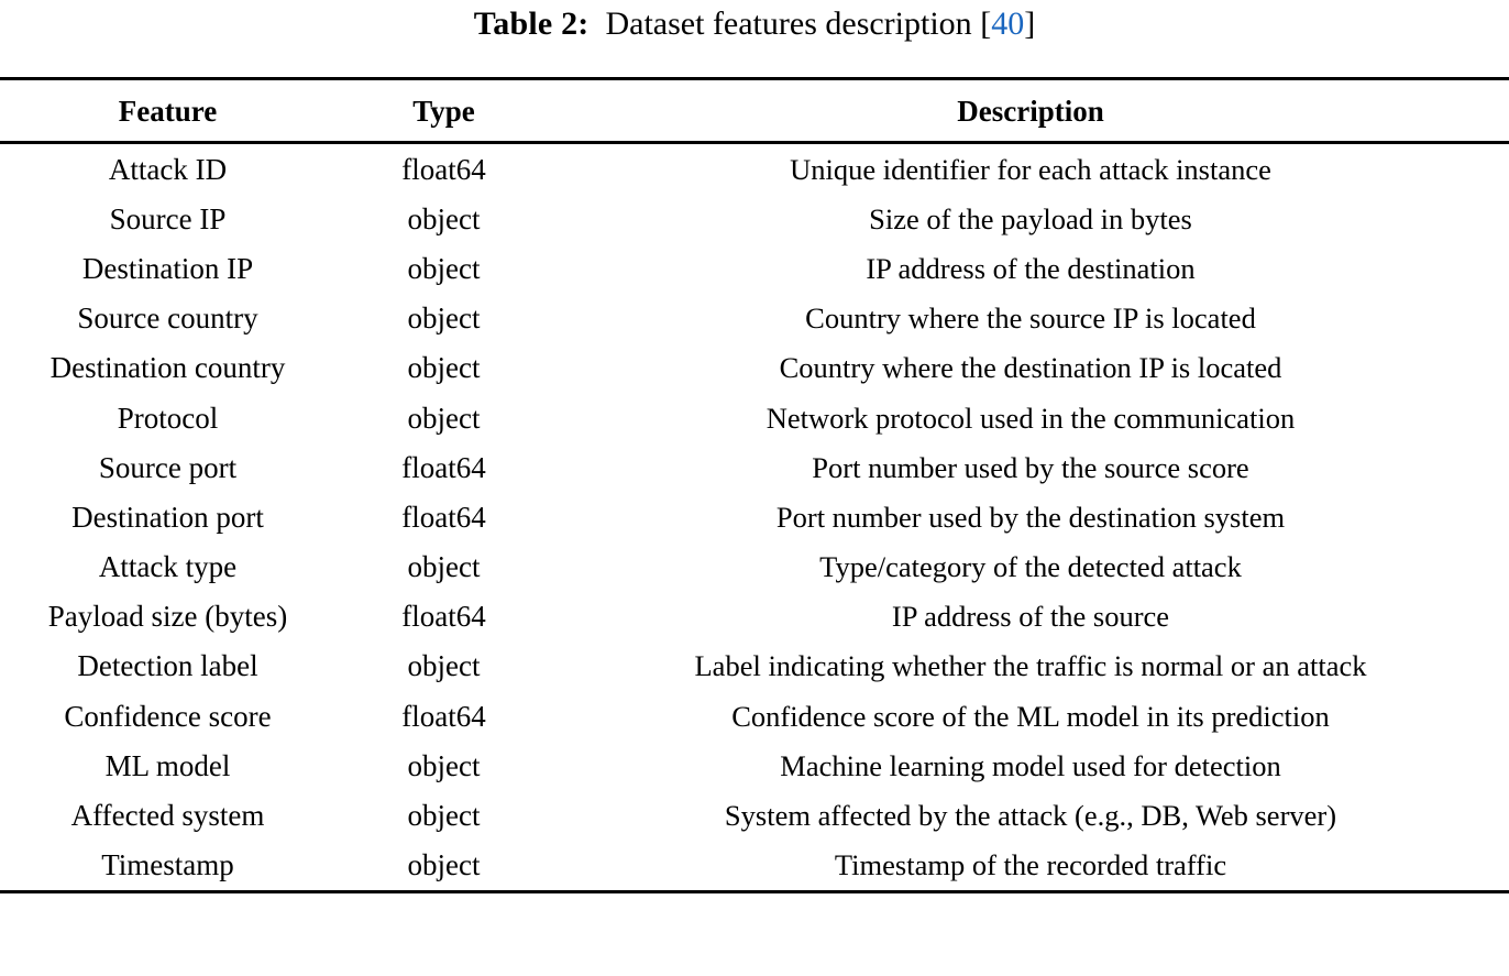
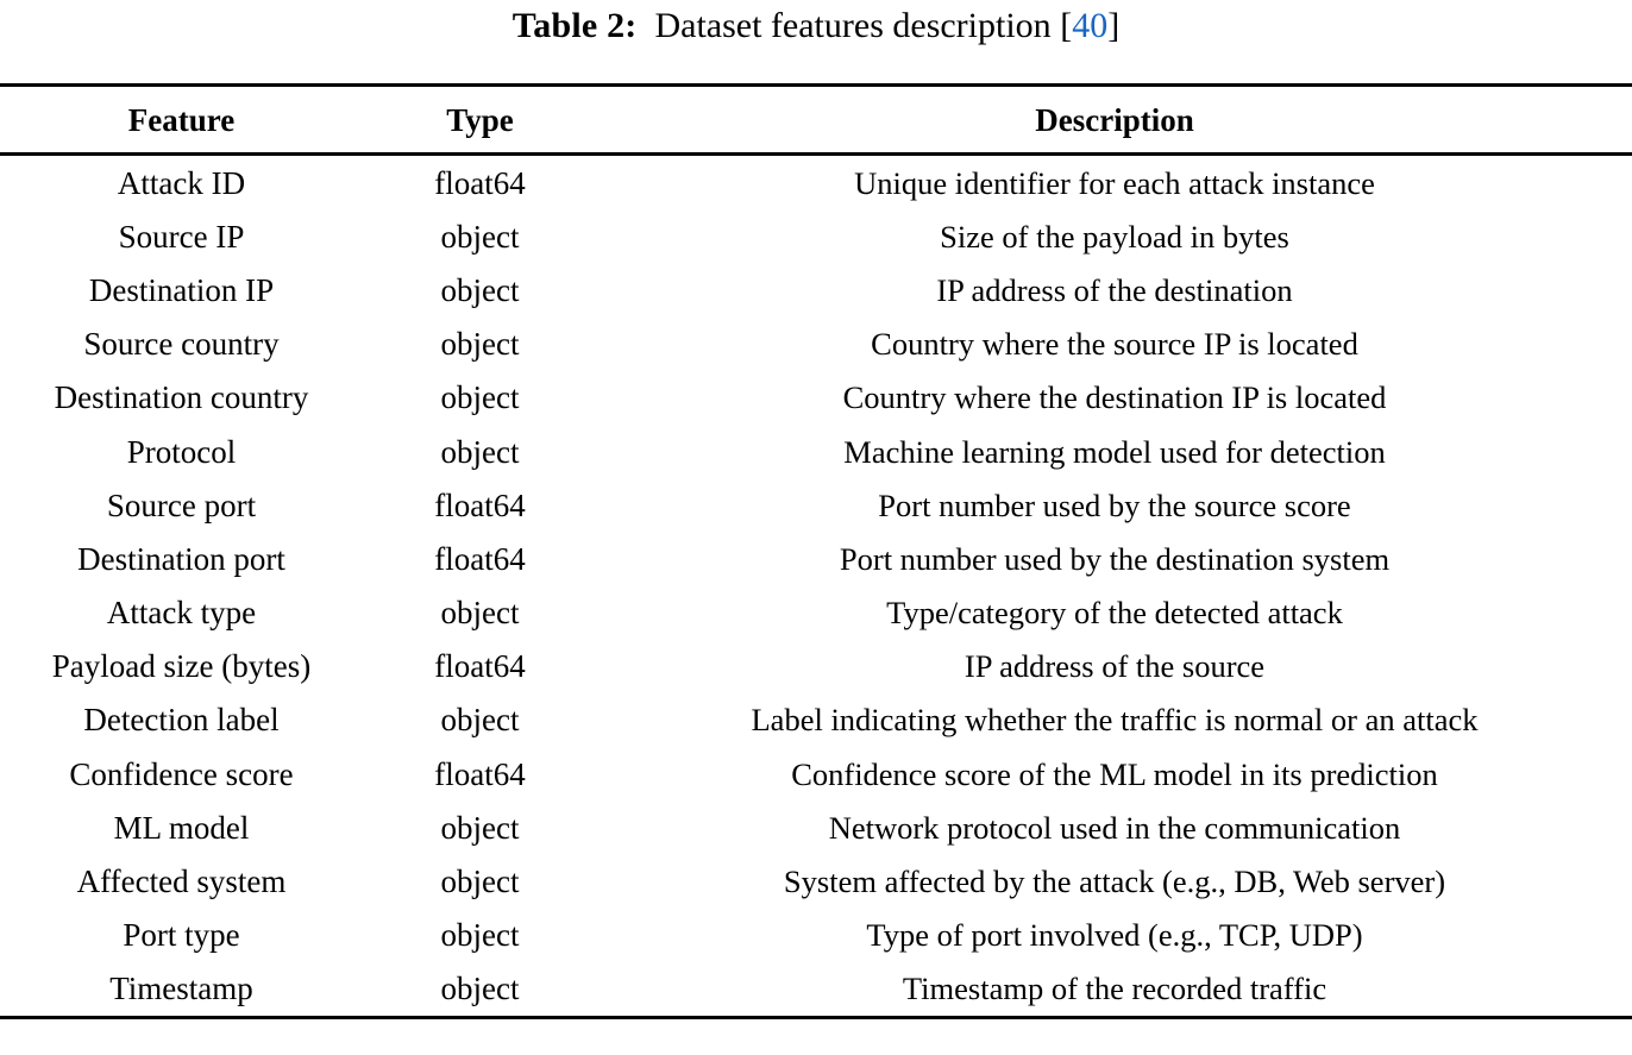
  Table 2: Dataset features description [40]
  Feature	Type	Description
  Attack ID	float64	Unique identifier for each attack instance
  Source IP	object	Size of the payload in bytes
  Destination IP	object	IP address of the destination
  Source country	object	Country where the source IP is located
  Destination country	object	Country where the destination IP is located
- Protocol	object	Network protocol used in the communication
+ Protocol	object	Machine learning model used for detection
  Source port	float64	Port number used by the source score
  Destination port	float64	Port number used by the destination system
  Attack type	object	Type/category of the detected attack
  Payload size (bytes)	float64	IP address of the source
  Detection label	object	Label indicating whether the traffic is normal or an attack
  Confidence score	float64	Confidence score of the ML model in its prediction
- ML model	object	Machine learning model used for detection
+ ML model	object	Network protocol used in the communication
  Affected system	object	System affected by the attack (e.g., DB, Web server)
+ Port type	object	Type of port involved (e.g., TCP, UDP)
  Timestamp	object	Timestamp of the recorded traffic
